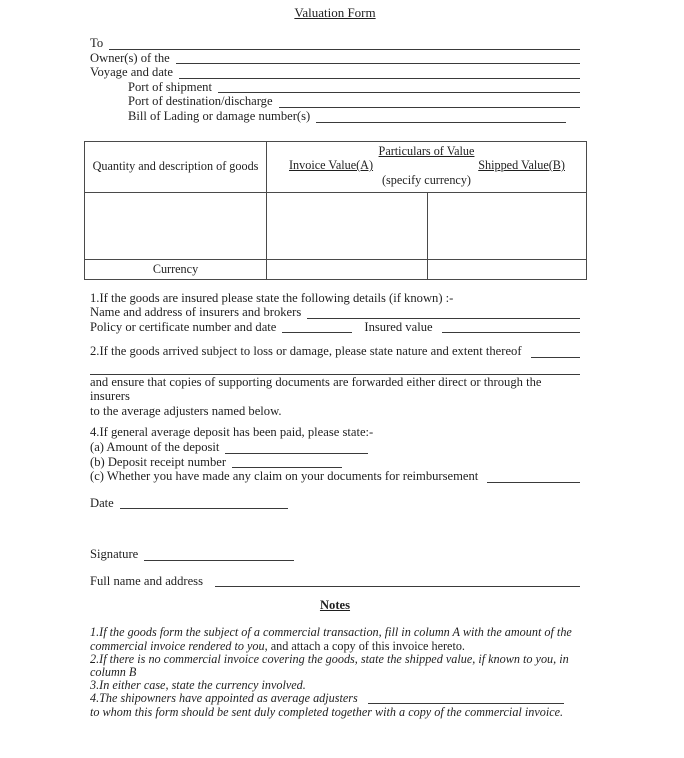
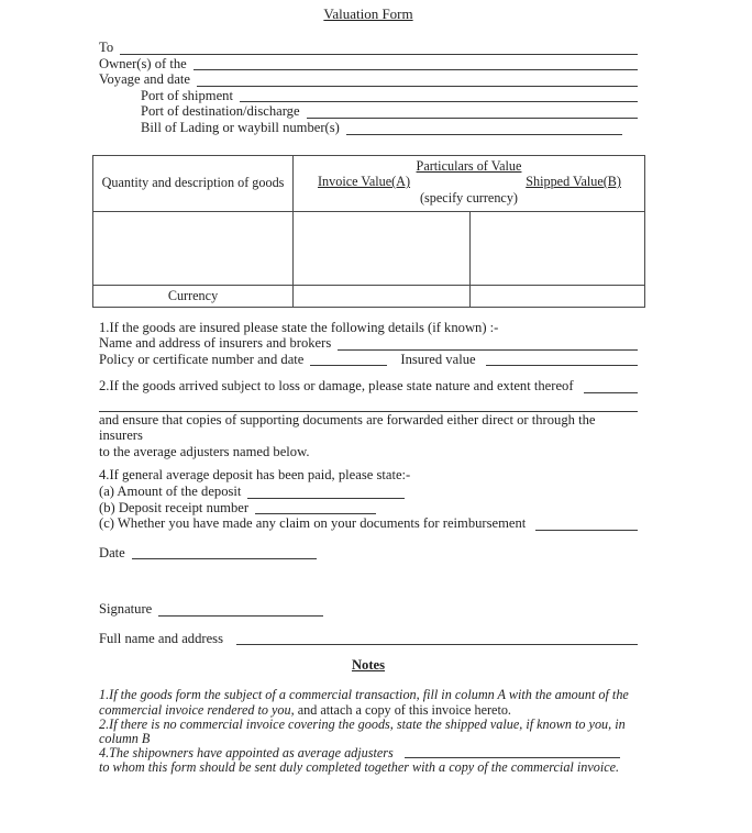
  Valuation Form
  To
  Owner(s) of the
  Voyage and date
  Port of shipment
  Port of destination/discharge
- Bill of Lading or damage number(s)
+ Bill of Lading or waybill number(s)
  Quantity and description of goods
  Particulars of Value
  Invoice Value(A)
  Shipped Value(B)
  (specify currency)
  Currency
  1.If the goods are insured please state the following details (if known) :-
  Name and address of insurers and brokers
  Policy or certificate number and date
  Insured value
  2.If the goods arrived subject to loss or damage, please state nature and extent thereof
  and ensure that copies of supporting documents are forwarded either direct or through the insurers
  to the average adjusters named below.
  4.If general average deposit has been paid, please state:-
  (a) Amount of the deposit
  (b) Deposit receipt number
  (c) Whether you have made any claim on your documents for reimbursement
  Date
  Signature
  Full name and address
  Notes
  1.If the goods form the subject of a commercial transaction, fill in column A with the amount of the
  commercial invoice rendered to you
  , and attach a copy of this invoice hereto.
  2.If there is no commercial invoice covering the goods, state the shipped value, if known to you, in
  column B
- 3.In either case, state the currency involved.
  4.The shipowners have appointed as average adjusters
  to whom this form should be sent duly completed together with a copy of the commercial invoice.
